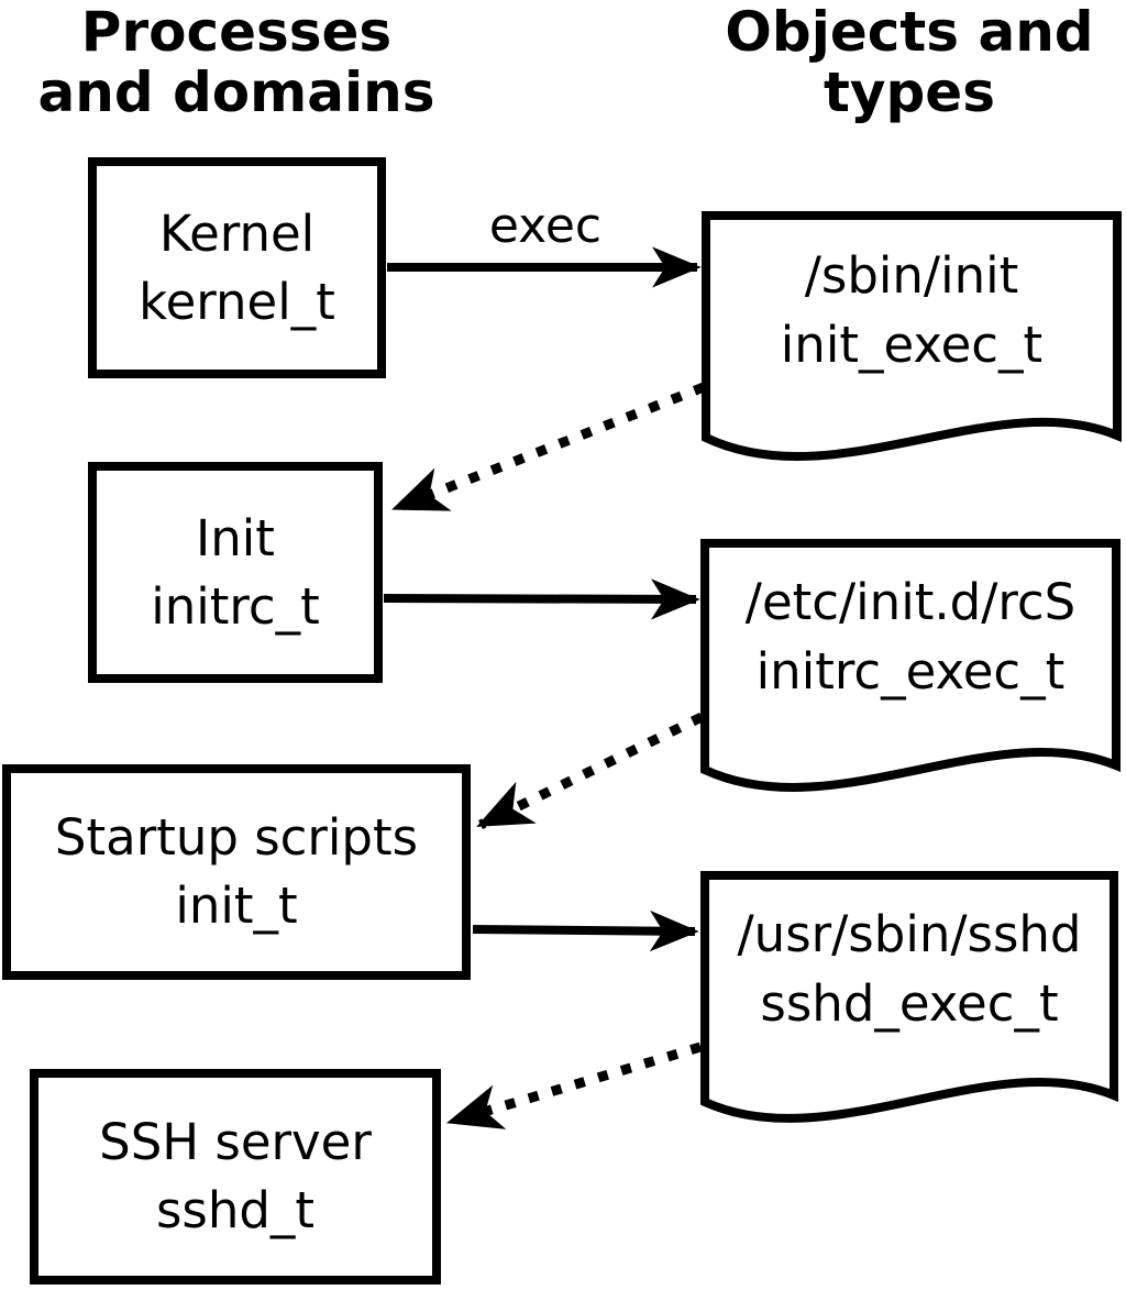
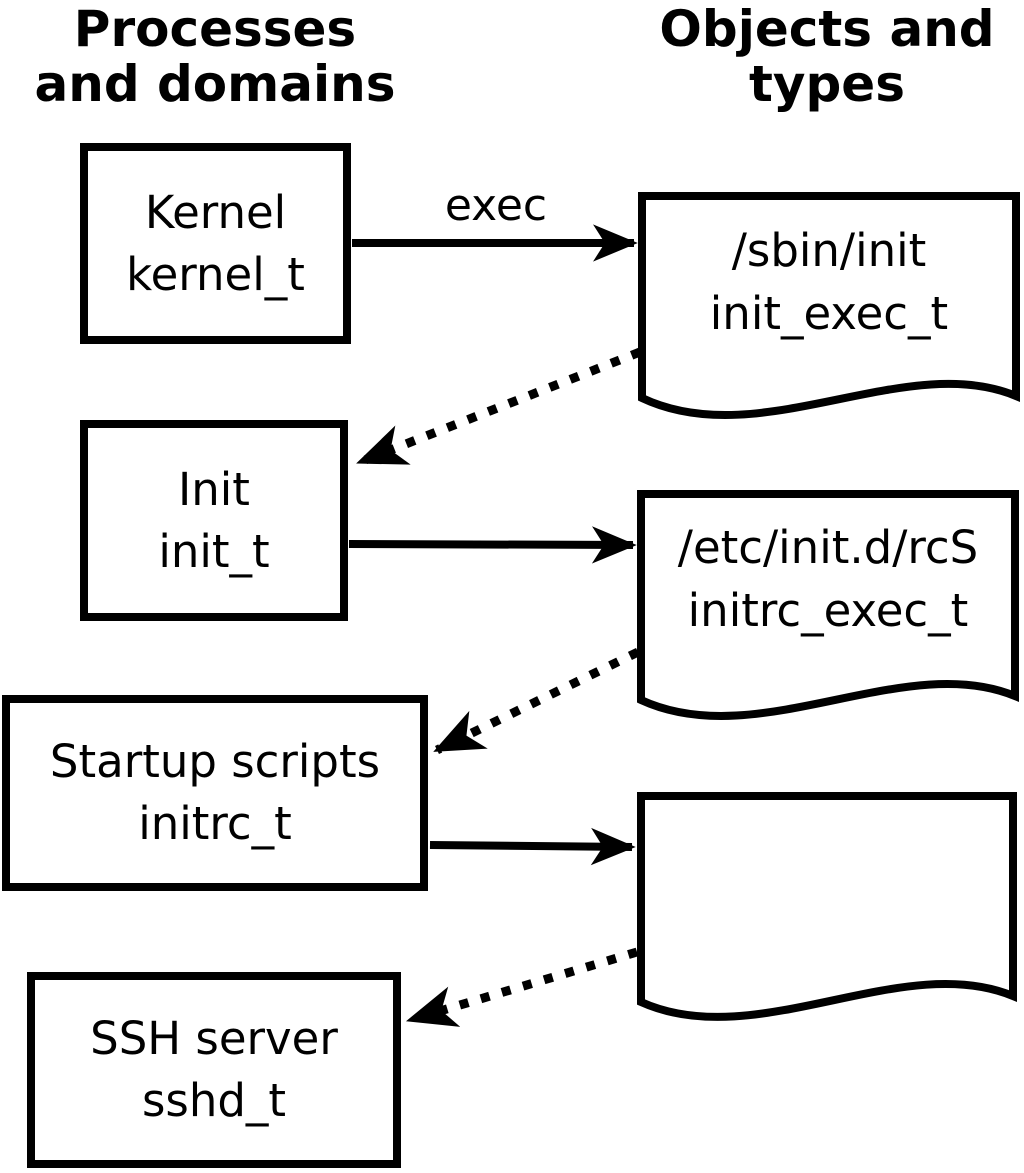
  Processes
  and domains
  Objects and
  types
  Kernel
  kernel_t
  Init
- initrc_t
+ init_t
  Startup scripts
- init_t
+ initrc_t
  SSH server
  sshd_t
  /sbin/init
  init_exec_t
  /etc/init.d/rcS
  initrc_exec_t
- /usr/sbin/sshd
- sshd_exec_t
  exec
